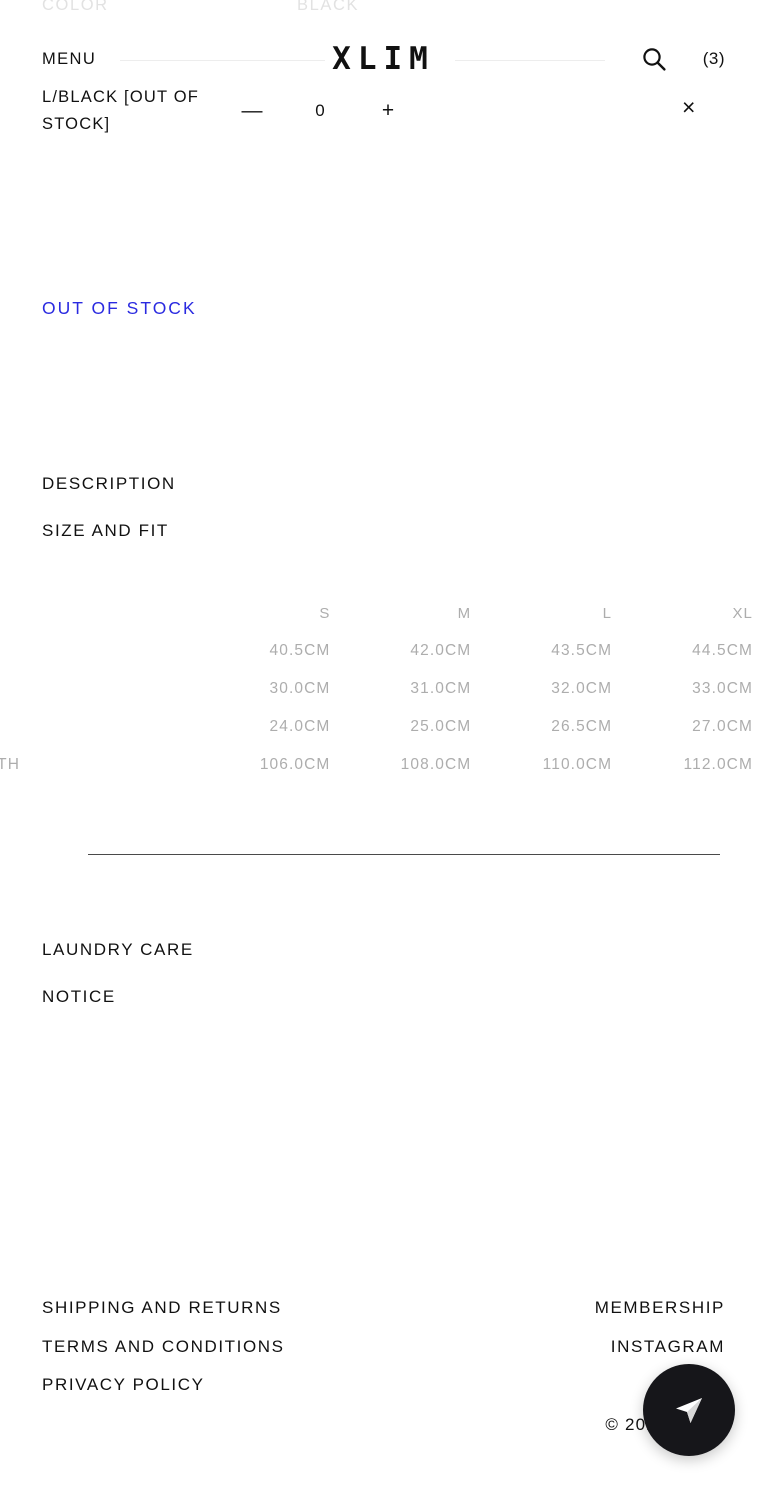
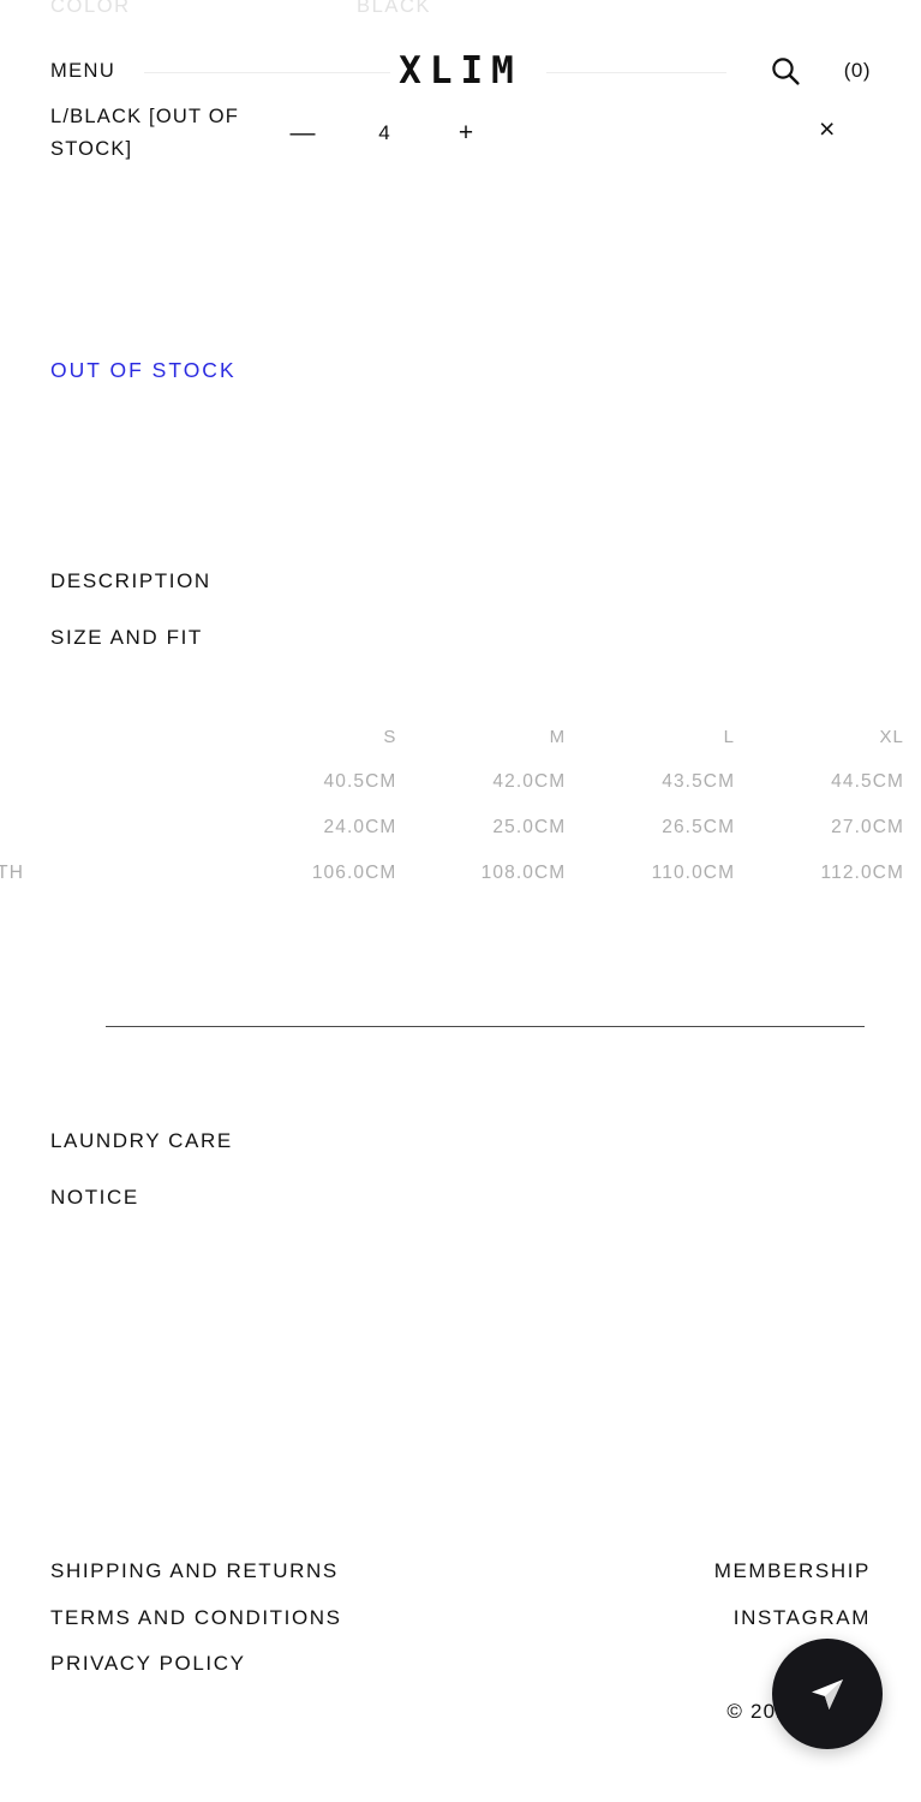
  COLOR
  BLACK
  MENU
  XLIM
- (3)
+ (0)
  L/BLACK [OUT OF STOCK]
  —
- 0
+ 4
  +
  ×
  OUT OF STOCK
  DESCRIPTION
  SIZE AND FIT
  	S	M	L	XL
  	40.5CM	42.0CM	43.5CM	44.5CM
- 	30.0CM	31.0CM	32.0CM	33.0CM
  	24.0CM	25.0CM	26.5CM	27.0CM
  TH	106.0CM	108.0CM	110.0CM	112.0CM
  LAUNDRY CARE
  NOTICE
  SHIPPING AND RETURNS
  TERMS AND CONDITIONS
  PRIVACY POLICY
  MEMBERSHIP
  INSTAGRAM
  © 20
